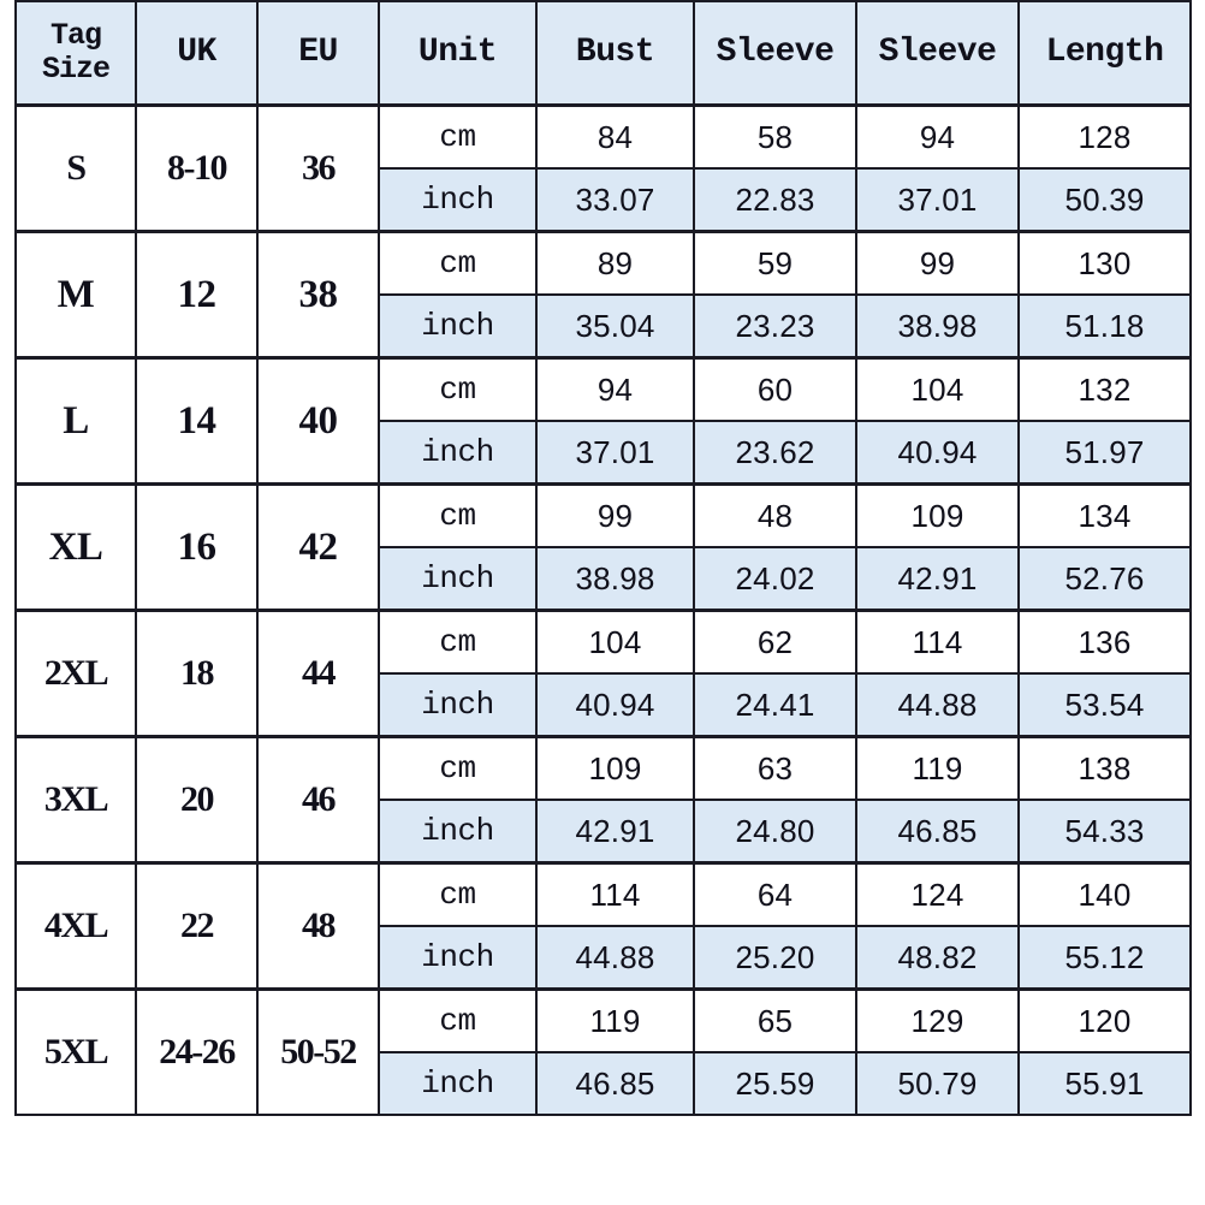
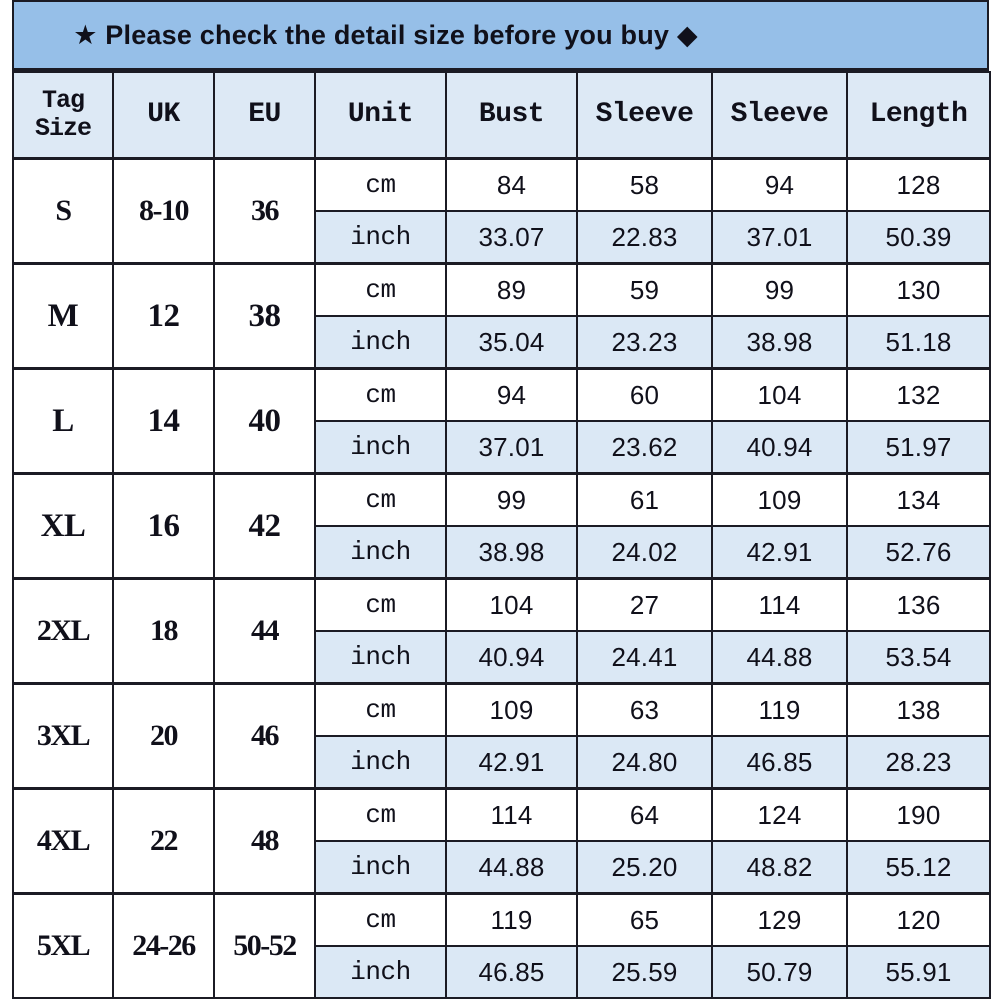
+ ★ Please check the detail size before you buy ◆
  Tag Size	UK	EU	Unit	Bust	Sleeve	Sleeve	Length
  S	8-10	36	cm	84	58	94	128
  inch	33.07	22.83	37.01	50.39
  M	12	38	cm	89	59	99	130
  inch	35.04	23.23	38.98	51.18
  L	14	40	cm	94	60	104	132
  inch	37.01	23.62	40.94	51.97
- XL	16	42	cm	99	48	109	134
+ XL	16	42	cm	99	61	109	134
  inch	38.98	24.02	42.91	52.76
- 2XL	18	44	cm	104	62	114	136
+ 2XL	18	44	cm	104	27	114	136
  inch	40.94	24.41	44.88	53.54
  3XL	20	46	cm	109	63	119	138
- inch	42.91	24.80	46.85	54.33
+ inch	42.91	24.80	46.85	28.23
- 4XL	22	48	cm	114	64	124	140
+ 4XL	22	48	cm	114	64	124	190
  inch	44.88	25.20	48.82	55.12
  5XL	24-26	50-52	cm	119	65	129	120
  inch	46.85	25.59	50.79	55.91
